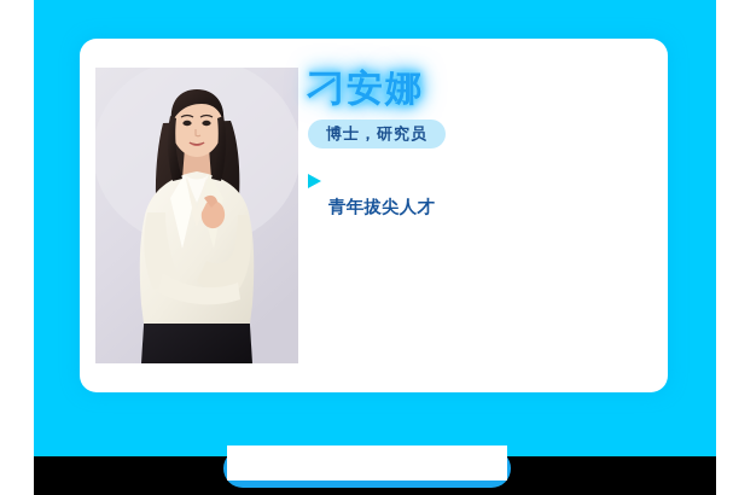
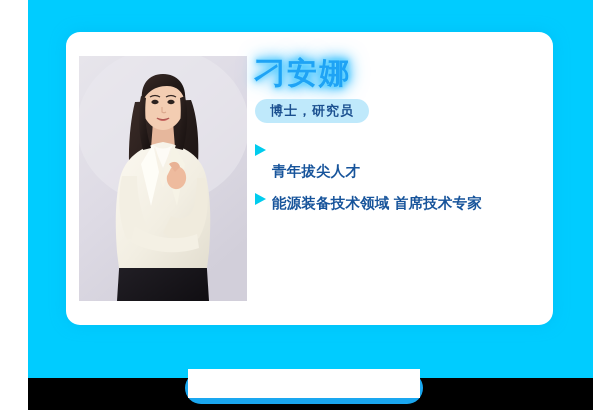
  刁安娜
  博士，研究员
  青年拔尖人才
+ 能源装备技术领域 首席技术专家
